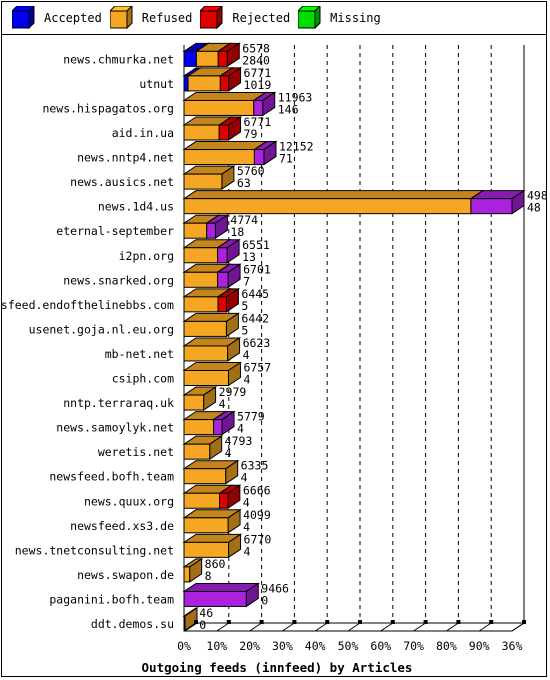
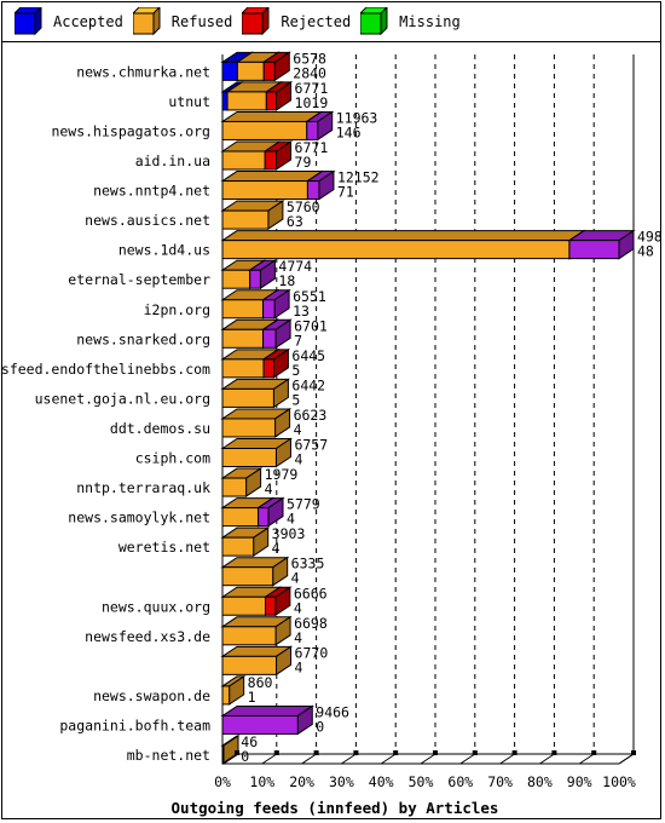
  Accepted
  Refused
  Rejected
  Missing
  news.chmurka.net
  6578
  2840
  utnut
  6771
  1019
  news.hispagatos.org
  11963
  146
  aid.in.ua
  6771
  79
  news.nntp4.net
  12152
  71
  news.ausics.net
  5760
  63
  news.1d4.us
  48
  eternal-september
  4774
  18
  i2pn.org
  6551
  13
  news.snarked.org
  6701
  7
  sfeed.endofthelinebbs.com
  6445
  5
  usenet.goja.nl.eu.org
  6442
  5
- mb-net.net
+ ddt.demos.su
  6623
  4
  csiph.com
  6757
  4
  nntp.terraraq.uk
- 2979
+ 1979
  4
  news.samoylyk.net
  5779
  4
  weretis.net
- 4793
+ 3903
  4
- newsfeed.bofh.team
  6335
  4
  news.quux.org
  6666
  4
  newsfeed.xs3.de
- 4099
+ 6698
  4
- news.tnetconsulting.net
  6770
  4
  news.swapon.de
  860
- 8
+ 1
  paganini.bofh.team
  9466
  0
- ddt.demos.su
+ mb-net.net
  46
  0
  0%
  10%
  20%
  30%
  40%
  50%
  60%
  70%
  80%
  90%
- 36%
+ 100%
  Outgoing feeds (innfeed) by Articles
